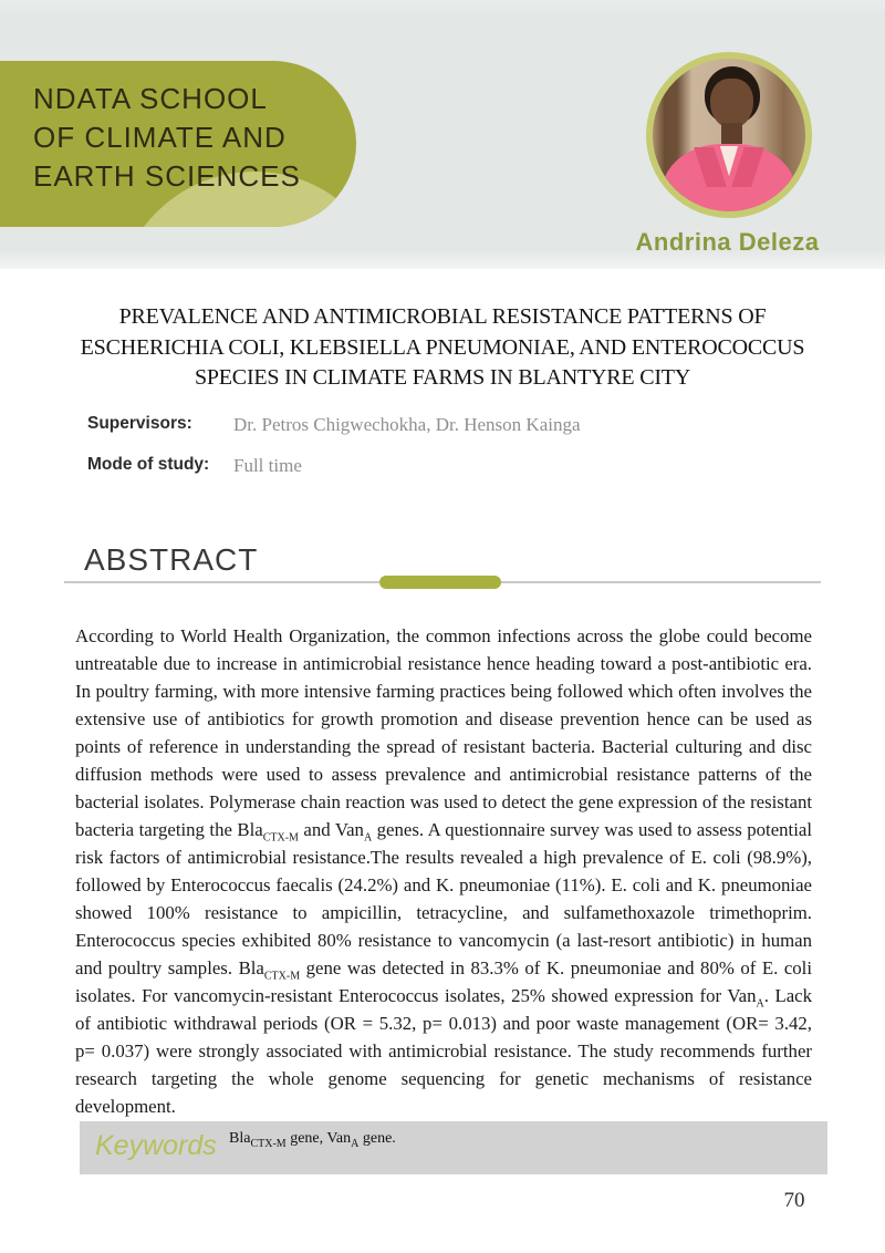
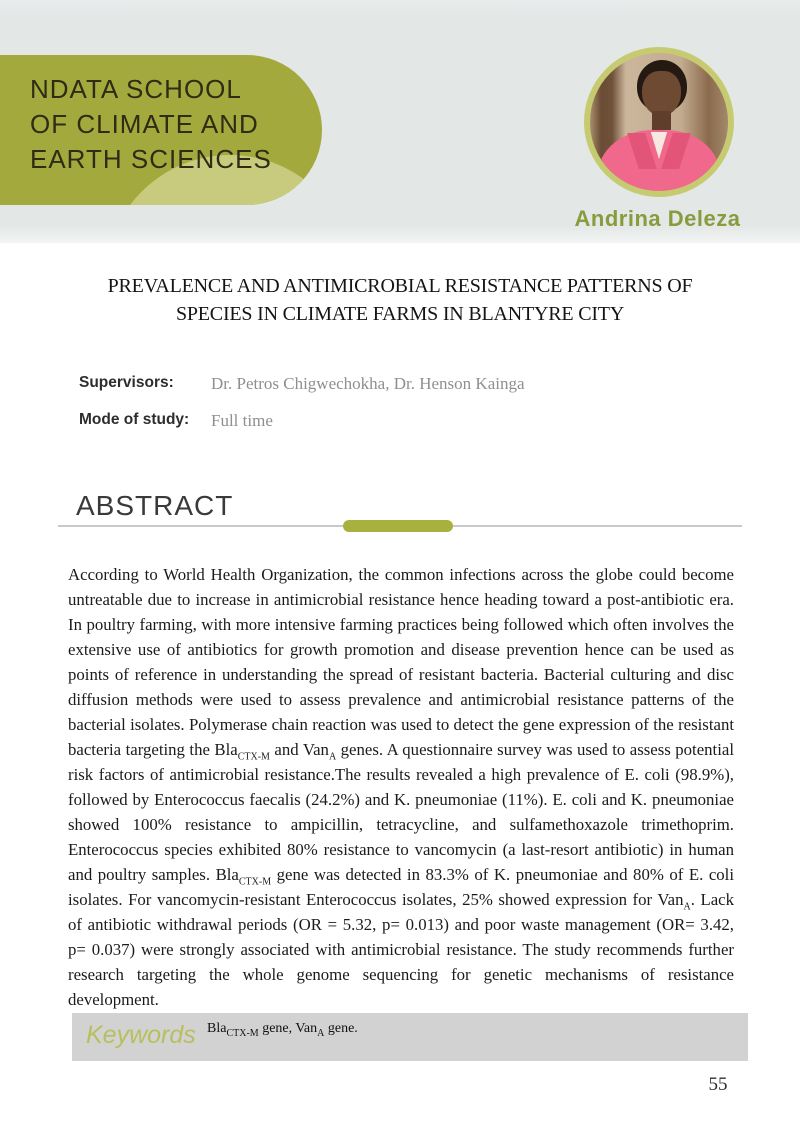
  NDATA SCHOOL
  OF CLIMATE AND
  EARTH SCIENCES
  Andrina Deleza
  PREVALENCE AND ANTIMICROBIAL RESISTANCE PATTERNS OF
- ESCHERICHIA COLI, KLEBSIELLA PNEUMONIAE, AND ENTEROCOCCUS
  SPECIES IN CLIMATE FARMS IN BLANTYRE CITY
  Supervisors:
  Dr. Petros Chigwechokha, Dr. Henson Kainga
  Mode of study:
  Full time
  ABSTRACT
  According to World Health Organization, the common infections across the globe could become untreatable due to increase in antimicrobial resistance hence heading toward a post-antibiotic era. In poultry farming, with more intensive farming practices being followed which often involves the extensive use of antibiotics for growth promotion and disease prevention hence can be used as points of reference in understanding the spread of resistant bacteria. Bacterial culturing and disc diffusion methods were used to assess prevalence and antimicrobial resistance patterns of the bacterial isolates. Polymerase chain reaction was used to detect the gene expression of the resistant bacteria targeting the BlaCTX-M and VanA genes. A questionnaire survey was used to assess potential risk factors of antimicrobial resistance.The results revealed a high prevalence of E. coli (98.9%), followed by Enterococcus faecalis (24.2%) and K. pneumoniae (11%). E. coli and K. pneumoniae showed 100% resistance to ampicillin, tetracycline, and sulfamethoxazole trimethoprim. Enterococcus species exhibited 80% resistance to vancomycin (a last-resort antibiotic) in human and poultry samples. BlaCTX-M gene was detected in 83.3% of K. pneumoniae and 80% of E. coli isolates. For vancomycin-resistant Enterococcus isolates, 25% showed expression for VanA. Lack of antibiotic withdrawal periods (OR = 5.32, p= 0.013) and poor waste management (OR= 3.42, p= 0.037) were strongly associated with antimicrobial resistance. The study recommends further research targeting the whole genome sequencing for genetic mechanisms of resistance development.
  Keywords
  BlaCTX-M gene, VanA gene.
- 70
+ 55
